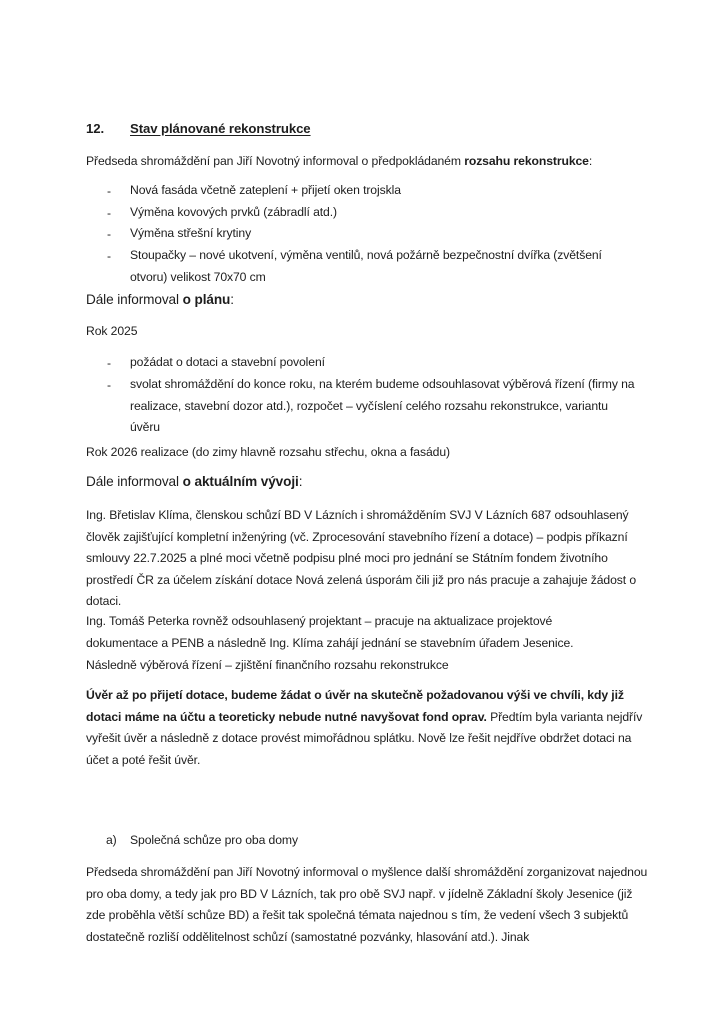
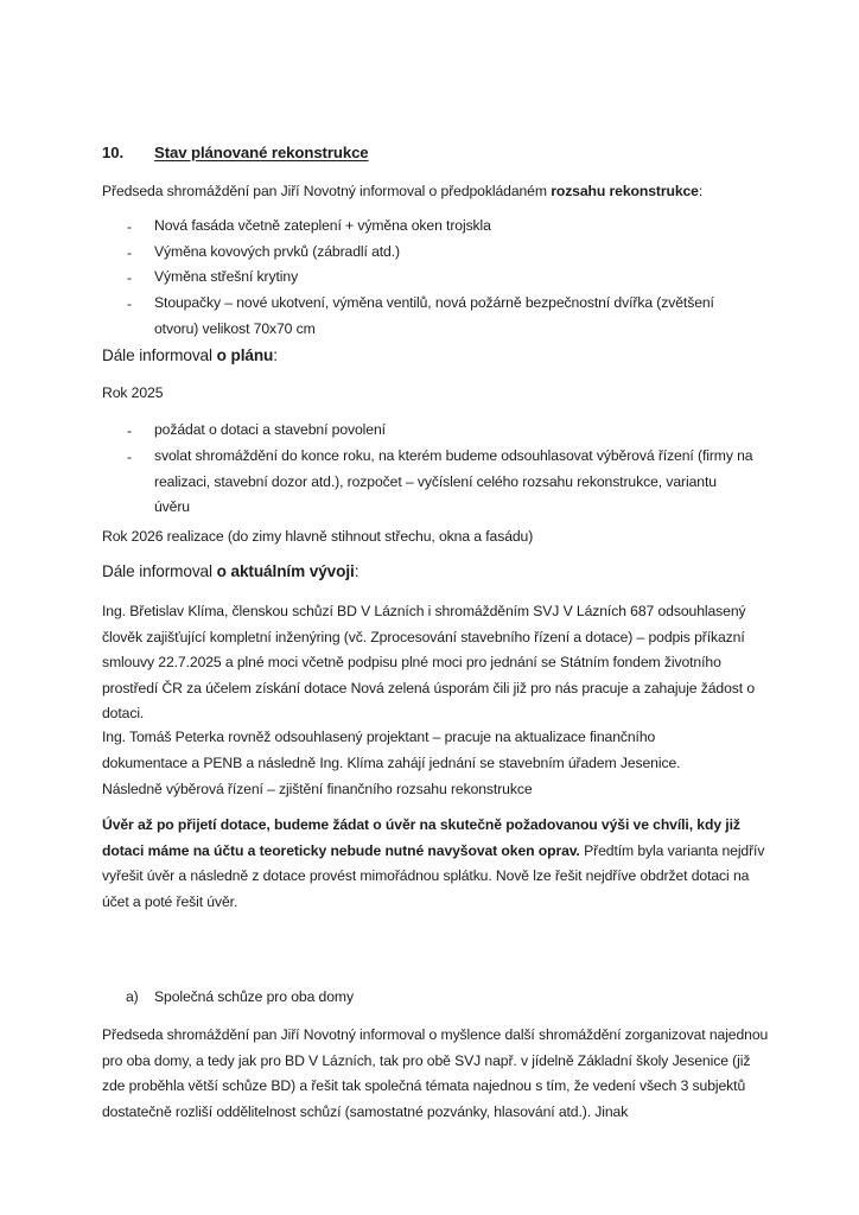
- 12. Stav plánované rekonstrukce
+ 10. Stav plánované rekonstrukce
  Předseda shromáždění pan Jiří Novotný informoval o předpokládaném rozsahu rekonstrukce:
  -
- Nová fasáda včetně zateplení + přijetí oken trojskla
+ Nová fasáda včetně zateplení + výměna oken trojskla
  -
  Výměna kovových prvků (zábradlí atd.)
  -
  Výměna střešní krytiny
  -
  Stoupačky – nové ukotvení, výměna ventilů, nová požárně bezpečnostní dvířka (zvětšení otvoru) velikost 70x70 cm
  Dále informoval o plánu:
  Rok 2025
  -
  požádat o dotaci a stavební povolení
  -
- svolat shromáždění do konce roku, na kterém budeme odsouhlasovat výběrová řízení (firmy na realizace, stavební dozor atd.), rozpočet – vyčíslení celého rozsahu rekonstrukce, variantu úvěru
+ svolat shromáždění do konce roku, na kterém budeme odsouhlasovat výběrová řízení (firmy na realizaci, stavební dozor atd.), rozpočet – vyčíslení celého rozsahu rekonstrukce, variantu úvěru
- Rok 2026 realizace (do zimy hlavně rozsahu střechu, okna a fasádu)
+ Rok 2026 realizace (do zimy hlavně stihnout střechu, okna a fasádu)
  Dále informoval o aktuálním vývoji:
  Ing. Břetislav Klíma, členskou schůzí BD V Lázních i shromážděním SVJ V Lázních 687 odsouhlasený člověk zajišťující kompletní inženýring (vč. Zprocesování stavebního řízení a dotace) – podpis příkazní smlouvy 22.7.2025 a plné moci včetně podpisu plné moci pro jednání se Státním fondem životního prostředí ČR za účelem získání dotace Nová zelená úsporám čili již pro nás pracuje a zahajuje žádost o dotaci.
- Ing. Tomáš Peterka rovněž odsouhlasený projektant – pracuje na aktualizace projektové dokumentace a PENB a následně Ing. Klíma zahájí jednání se stavebním úřadem Jesenice.
+ Ing. Tomáš Peterka rovněž odsouhlasený projektant – pracuje na aktualizace finančního dokumentace a PENB a následně Ing. Klíma zahájí jednání se stavebním úřadem Jesenice.
  Následně výběrová řízení – zjištění finančního rozsahu rekonstrukce
- Úvěr až po přijetí dotace, budeme žádat o úvěr na skutečně požadovanou výši ve chvíli, kdy již dotaci máme na účtu a teoreticky nebude nutné navyšovat fond oprav. Předtím byla varianta nejdřív vyřešit úvěr a následně z dotace provést mimořádnou splátku. Nově lze řešit nejdříve obdržet dotaci na účet a poté řešit úvěr.
+ Úvěr až po přijetí dotace, budeme žádat o úvěr na skutečně požadovanou výši ve chvíli, kdy již dotaci máme na účtu a teoreticky nebude nutné navyšovat oken oprav. Předtím byla varianta nejdřív vyřešit úvěr a následně z dotace provést mimořádnou splátku. Nově lze řešit nejdříve obdržet dotaci na účet a poté řešit úvěr.
  a)
  Společná schůze pro oba domy
  Předseda shromáždění pan Jiří Novotný informoval o myšlence další shromáždění zorganizovat najednou pro oba domy, a tedy jak pro BD V Lázních, tak pro obě SVJ např. v jídelně Základní školy Jesenice (již zde proběhla větší schůze BD) a řešit tak společná témata najednou s tím, že vedení všech 3 subjektů dostatečně rozliší oddělitelnost schůzí (samostatné pozvánky, hlasování atd.). Jinak
